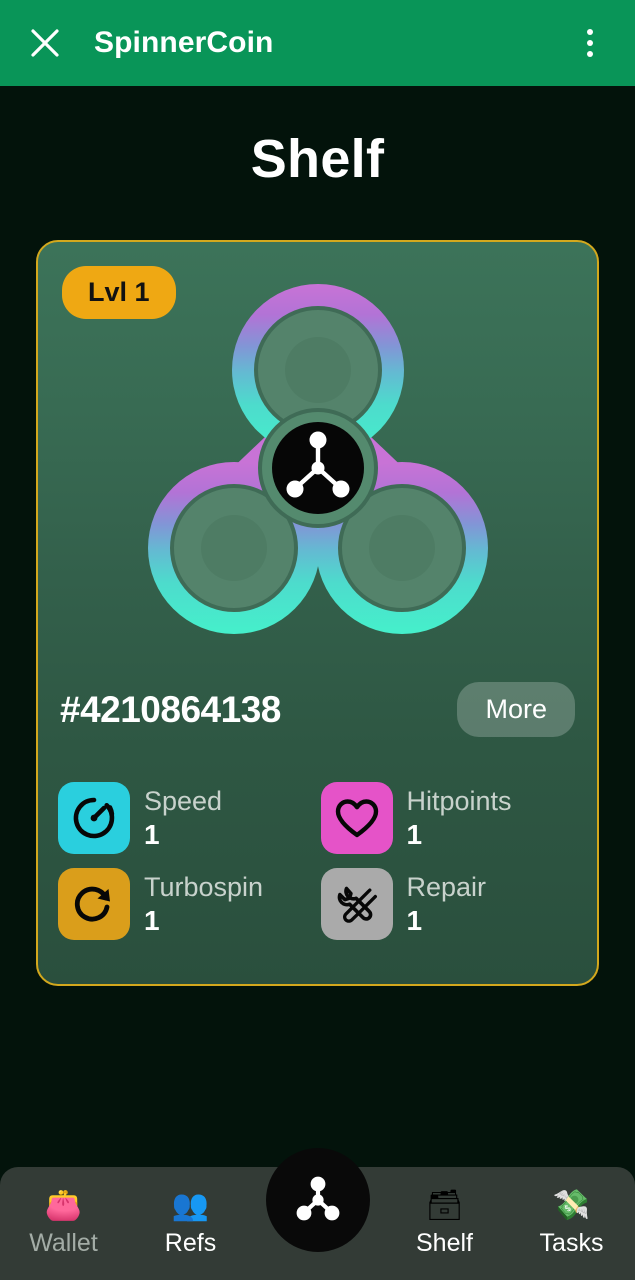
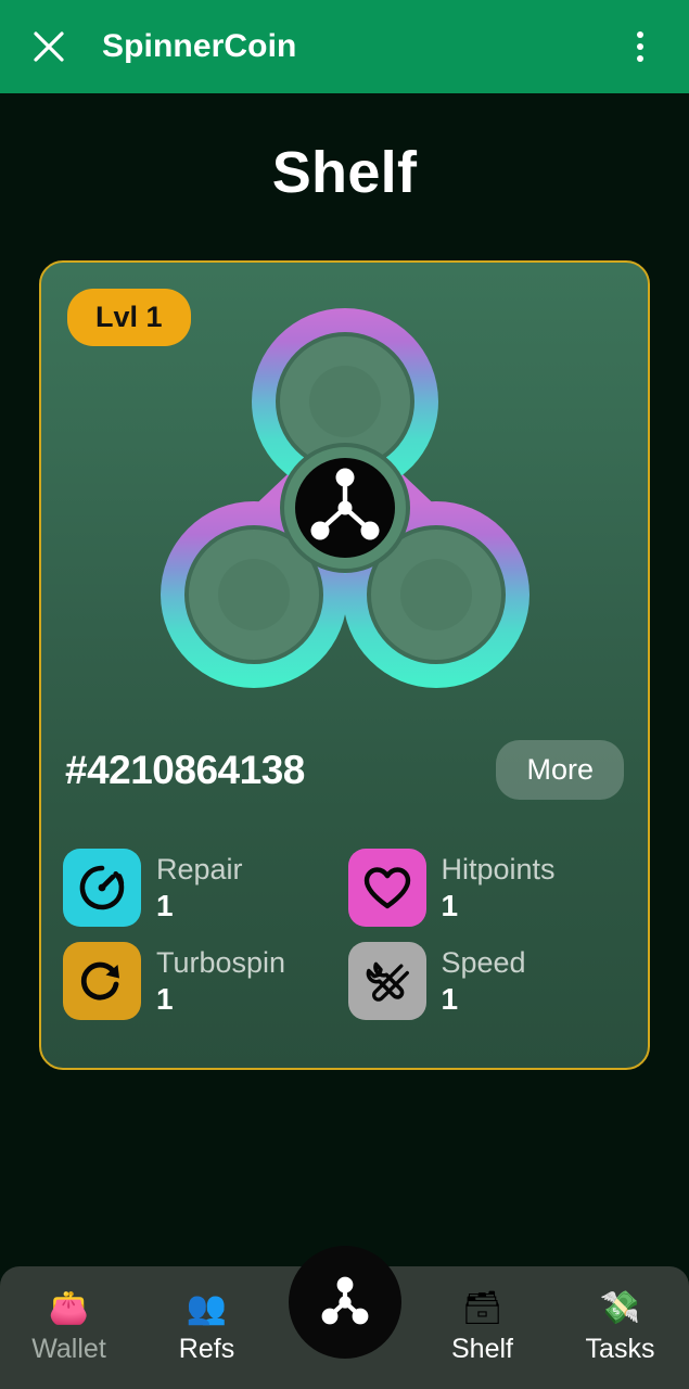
  SpinnerCoin
  Shelf
  Lvl 1
  #4210864138
  More
- Speed
+ Repair
  1
  Hitpoints
  1
  Turbospin
  1
- Repair
+ Speed
  1
  👛
  Wallet
  👥
  Refs
  🗃
  Shelf
  💸
  Tasks
